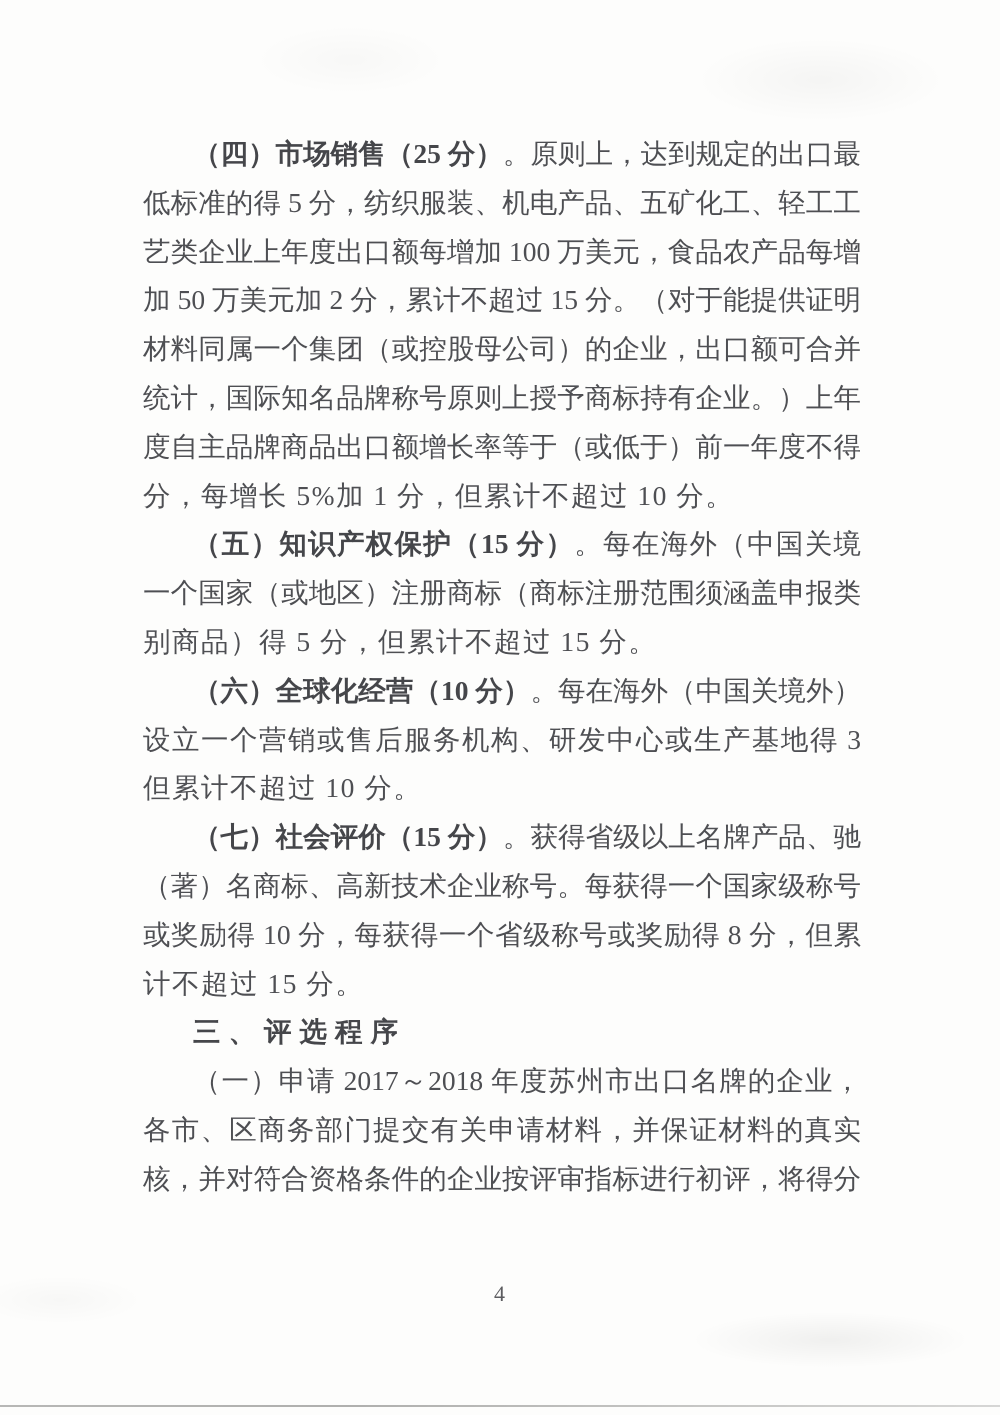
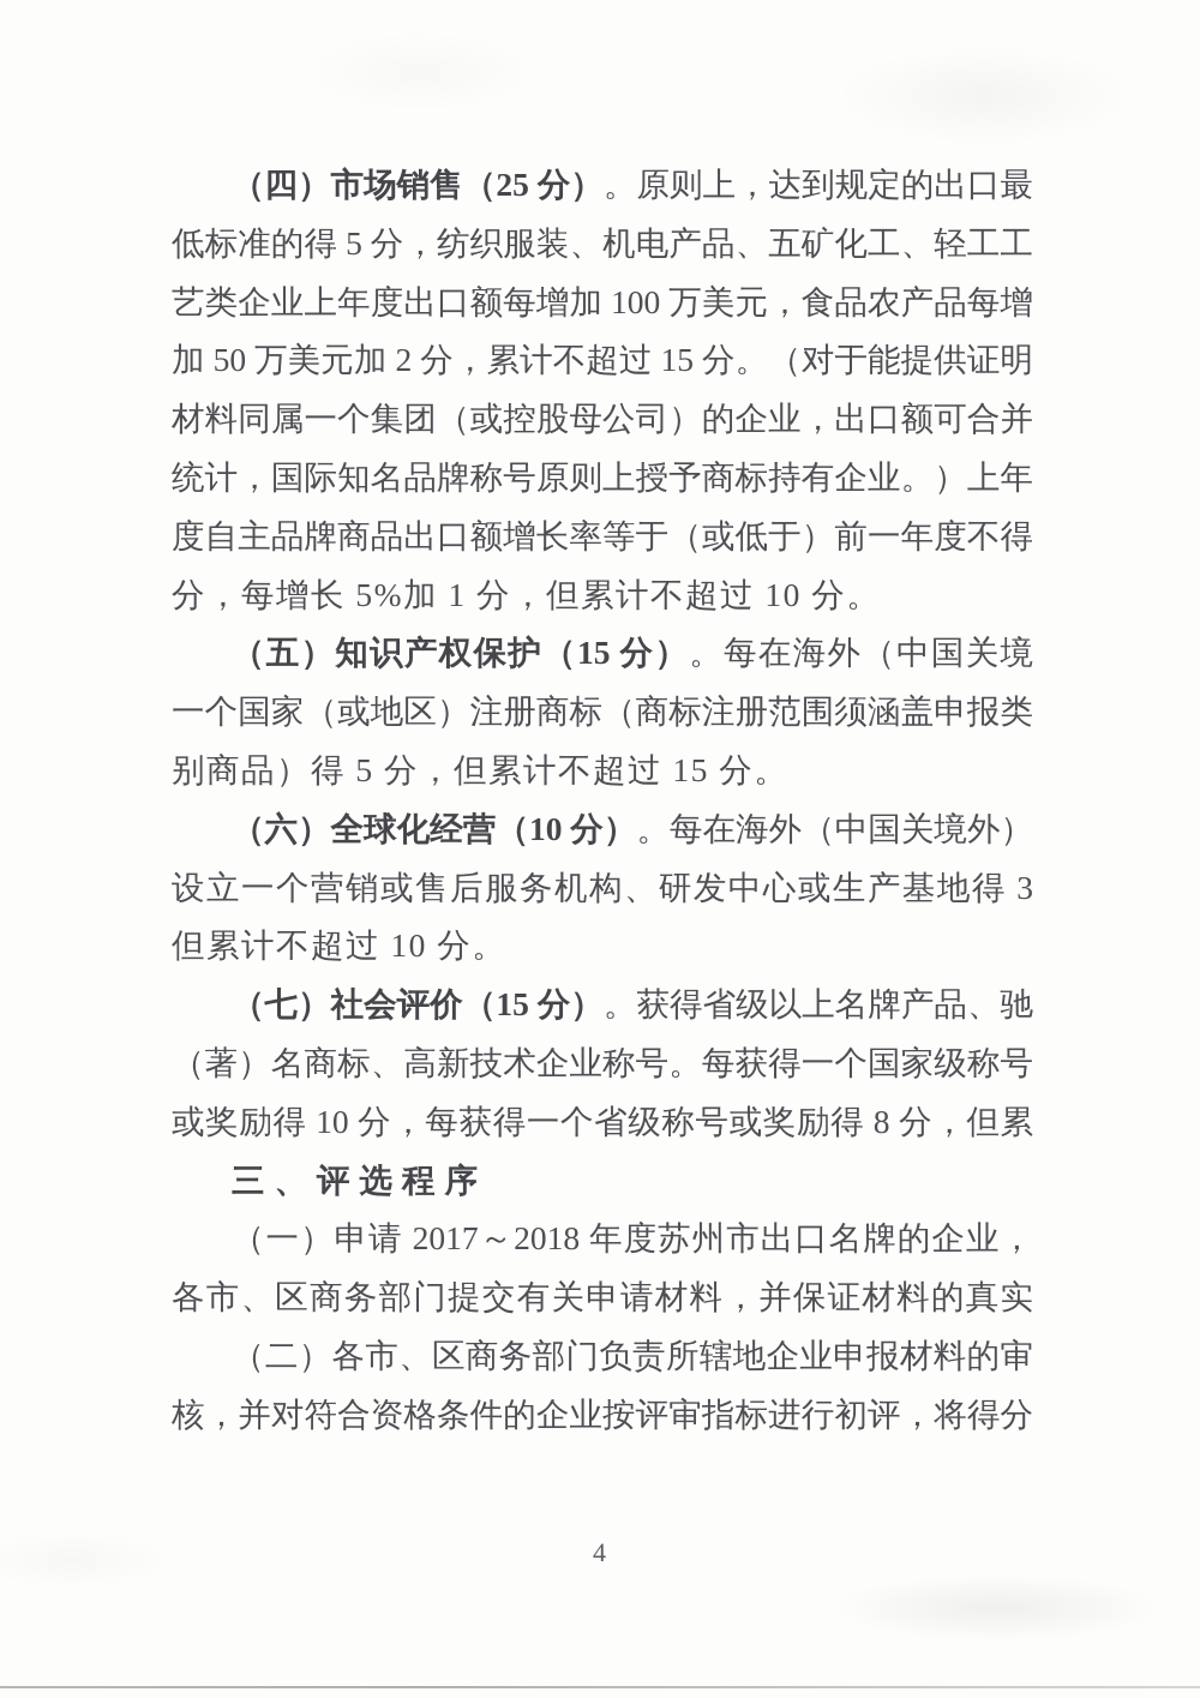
  （四）市场销售（25 分）。原则上，达到规定的出口最
  低标准的得 5 分，纺织服装、机电产品、五矿化工、轻工工
  艺类企业上年度出口额每增加 100 万美元，食品农产品每增
  加 50 万美元加 2 分，累计不超过 15 分。（对于能提供证明
  材料同属一个集团（或控股母公司）的企业，出口额可合并
  统计，国际知名品牌称号原则上授予商标持有企业。）上年
  度自主品牌商品出口额增长率等于（或低于）前一年度不得
  分，每增长 5%加 1 分，但累计不超过 10 分。
  （五）知识产权保护（15 分）。每在海外（中国关境
  一个国家（或地区）注册商标（商标注册范围须涵盖申报类
  别商品）得 5 分，但累计不超过 15 分。
  （六）全球化经营（10 分）。每在海外（中国关境外）
  设立一个营销或售后服务机构、研发中心或生产基地得 3
  但累计不超过 10 分。
  （七）社会评价（15 分）。获得省级以上名牌产品、驰
  （著）名商标、高新技术企业称号。每获得一个国家级称号
  或奖励得 10 分，每获得一个省级称号或奖励得 8 分，但累
- 计不超过 15 分。
  三、评选程序
  （一）申请 2017～2018 年度苏州市出口名牌的企业，
  各市、区商务部门提交有关申请材料，并保证材料的真实
+ （二）各市、区商务部门负责所辖地企业申报材料的审
  核，并对符合资格条件的企业按评审指标进行初评，将得分
  4
